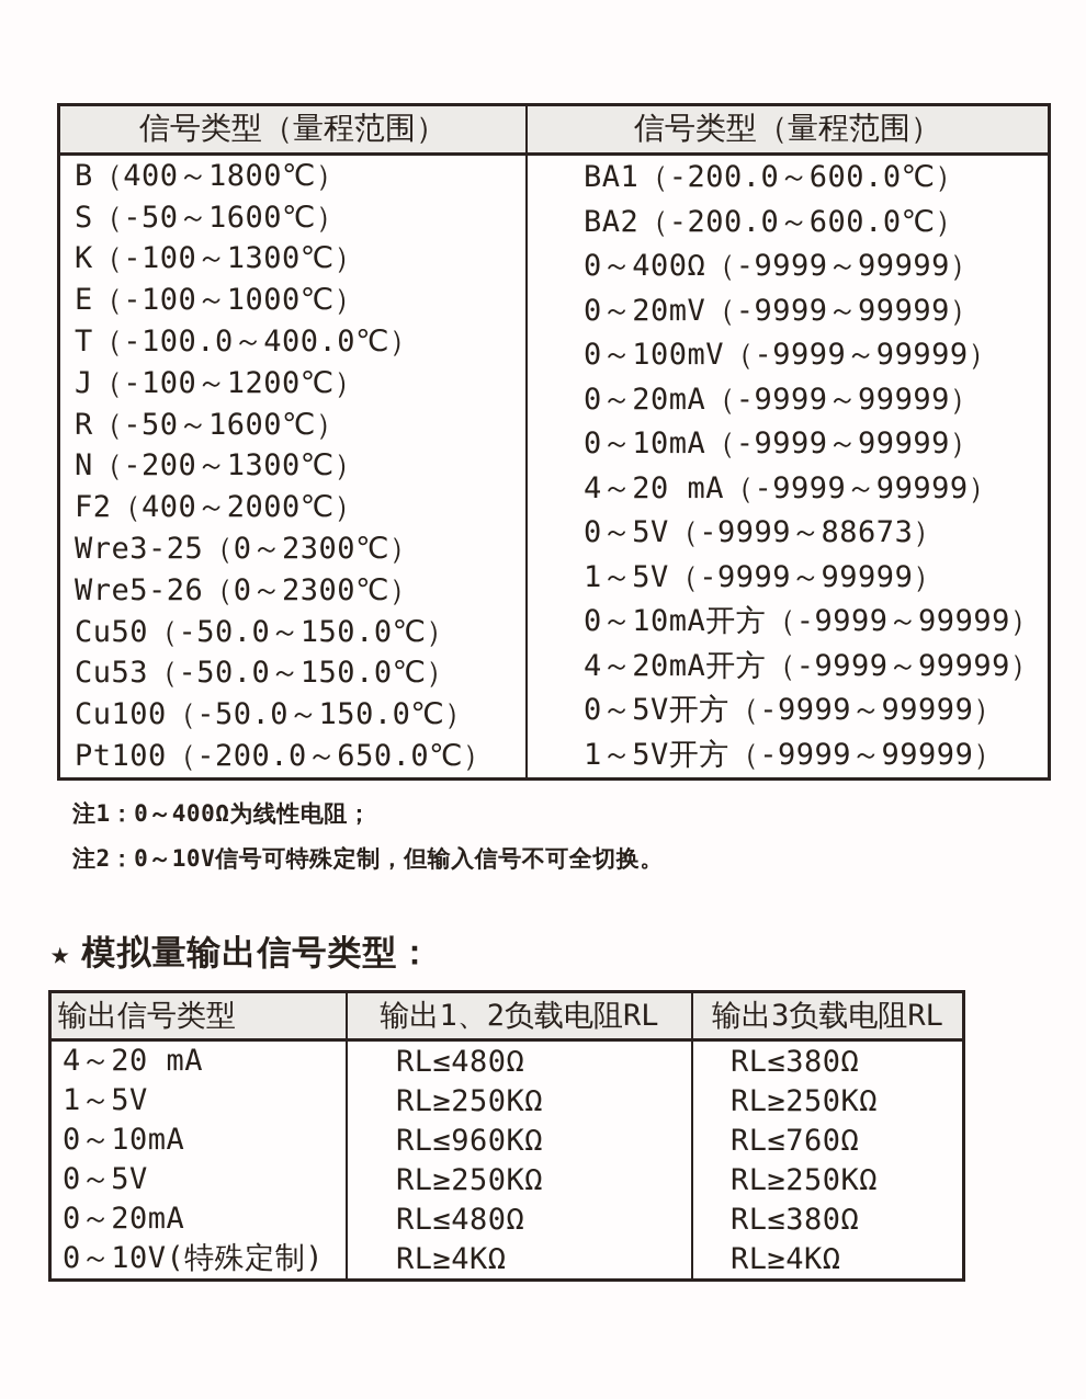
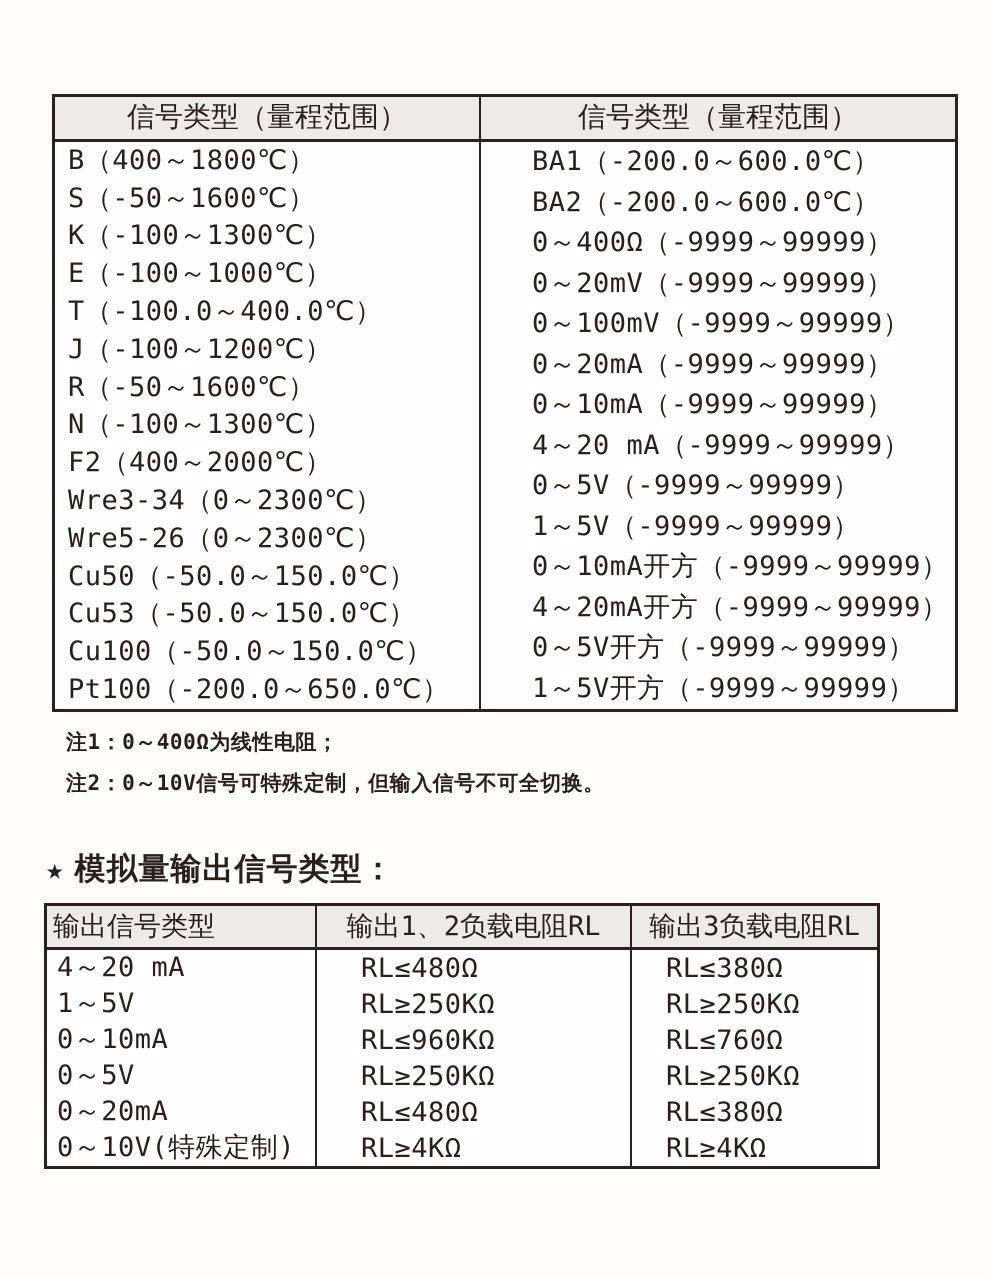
  信号类型（量程范围）
  信号类型（量程范围）
  B（400～1800℃）
  S（-50～1600℃）
  K（-100～1300℃）
  E（-100～1000℃）
  T（-100.0～400.0℃）
  J（-100～1200℃）
  R（-50～1600℃）
- N（-200～1300℃）
+ N（-100～1300℃）
  F2（400～2000℃）
- Wre3-25（0～2300℃）
+ Wre3-34（0～2300℃）
  Wre5-26（0～2300℃）
  Cu50（-50.0～150.0℃）
  Cu53（-50.0～150.0℃）
  Cu100（-50.0～150.0℃）
  Pt100（-200.0～650.0℃）
  BA1（-200.0～600.0℃）
  BA2（-200.0～600.0℃）
  0～400Ω（-9999～99999）
  0～20mV（-9999～99999）
  0～100mV（-9999～99999）
  0～20mA（-9999～99999）
  0～10mA（-9999～99999）
  4～20 mA（-9999～99999）
- 0～5V（-9999～88673）
+ 0～5V（-9999～99999）
  1～5V（-9999～99999）
  0～10mA开方（-9999～99999）
  4～20mA开方（-9999～99999）
  0～5V开方（-9999～99999）
  1～5V开方（-9999～99999）
  注1：0～400Ω为线性电阻；
  注2：0～10V信号可特殊定制，但输入信号不可全切换。
  ★ 模拟量输出信号类型：
  输出信号类型
  输出1、2负载电阻RL
  输出3负载电阻RL
  4～20 mA
  1～5V
  0～10mA
  0～5V
  0～20mA
  0～10V(特殊定制)
  RL≤480Ω
  RL≥250KΩ
  RL≤960KΩ
  RL≥250KΩ
  RL≤480Ω
  RL≥4KΩ
  RL≤380Ω
  RL≥250KΩ
  RL≤760Ω
  RL≥250KΩ
  RL≤380Ω
  RL≥4KΩ
